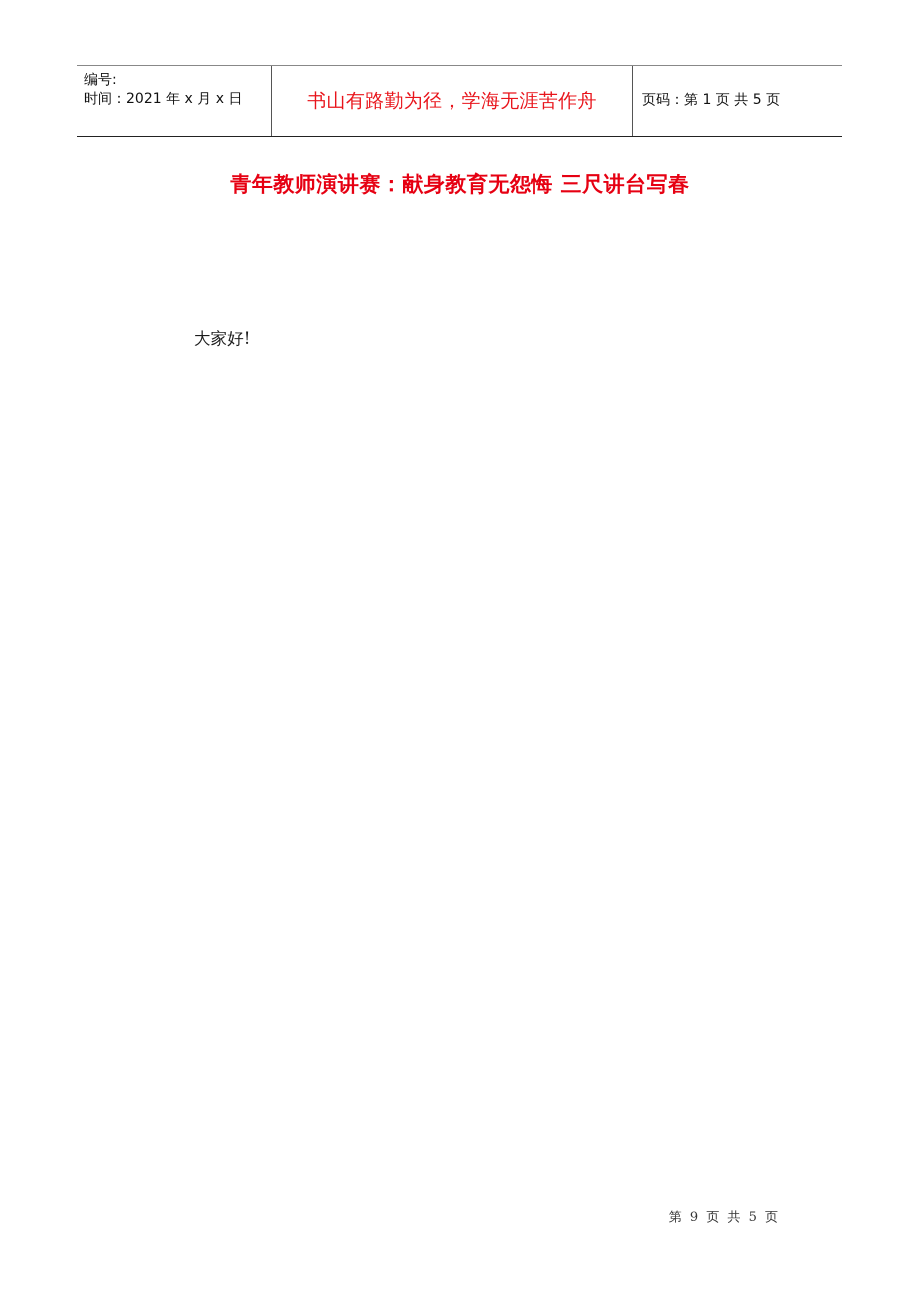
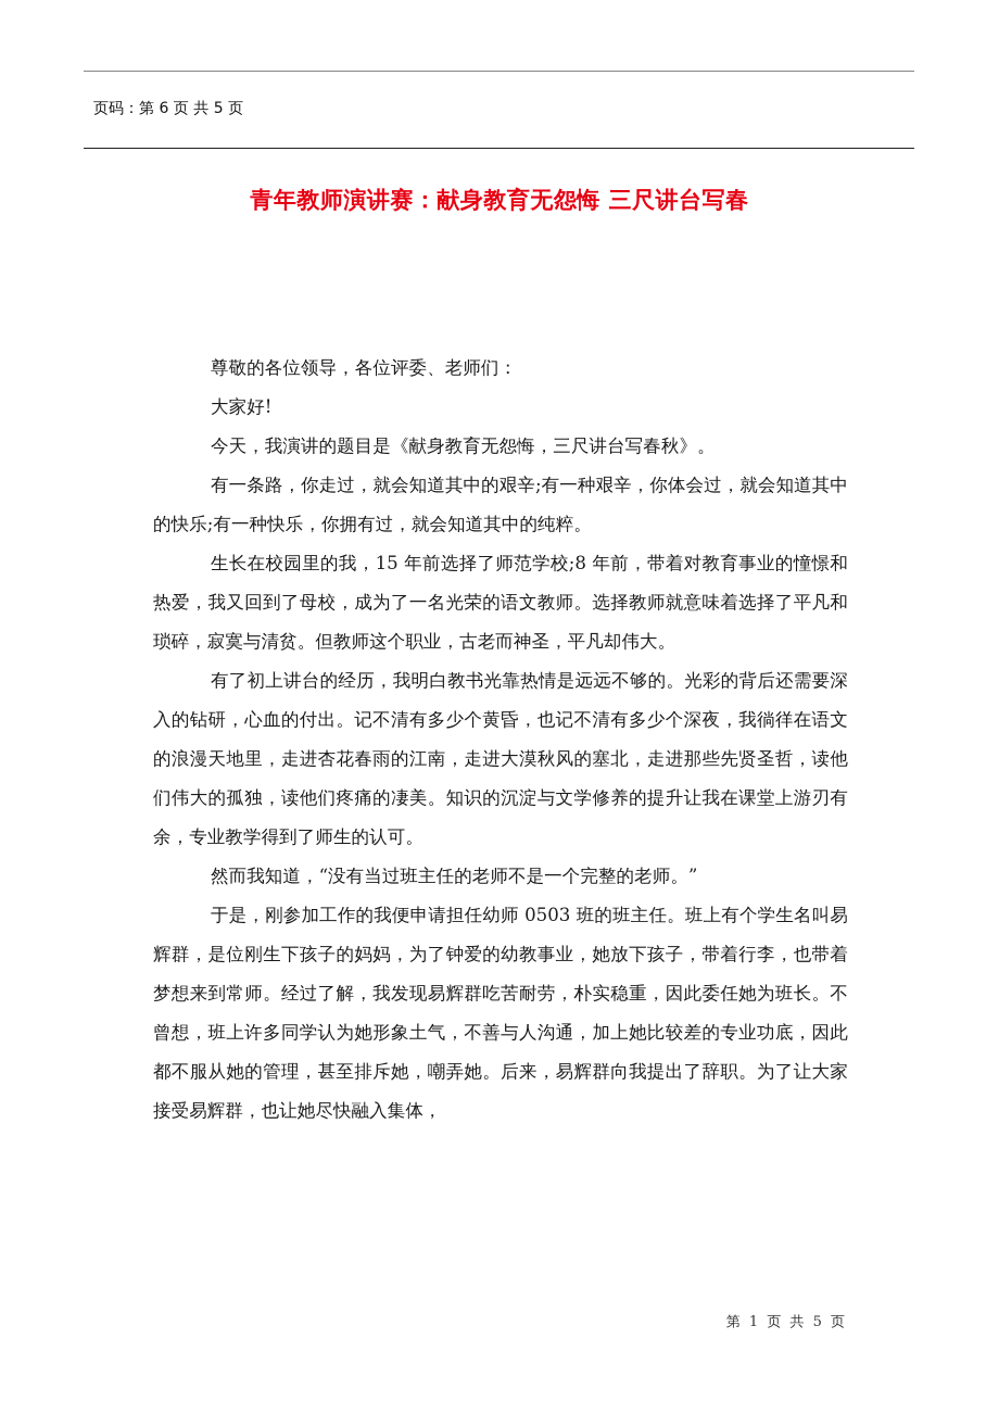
- 编号:
- 时间：2021 年 x 月 x 日
- 书山有路勤为径，学海无涯苦作舟
- 页码：第 1 页 共 5 页
+ 页码：第 6 页 共 5 页
  青年教师演讲赛：献身教育无怨悔 三尺讲台写春
+ 尊敬的各位领导，各位评委、老师们：
  大家好!
+ 今天，我演讲的题目是《献身教育无怨悔，三尺讲台写春秋》。
+ 有一条路，你走过，就会知道其中的艰辛;有一种艰辛，你体会过，就会知道其中的快乐;有一种快乐，你拥有过，就会知道其中的纯粹。
+ 生长在校园里的我，15 年前选择了师范学校;8 年前，带着对教育事业的憧憬和热爱，我又回到了母校，成为了一名光荣的语文教师。选择教师就意味着选择了平凡和琐碎，寂寞与清贫。但教师这个职业，古老而神圣，平凡却伟大。
+ 有了初上讲台的经历，我明白教书光靠热情是远远不够的。光彩的背后还需要深入的钻研，心血的付出。记不清有多少个黄昏，也记不清有多少个深夜，我徜徉在语文的浪漫天地里，走进杏花春雨的江南，走进大漠秋风的塞北，走进那些先贤圣哲，读他们伟大的孤独，读他们疼痛的凄美。知识的沉淀与文学修养的提升让我在课堂上游刃有余，专业教学得到了师生的认可。
+ 然而我知道，“没有当过班主任的老师不是一个完整的老师。”
+ 于是，刚参加工作的我便申请担任幼师 0503 班的班主任。班上有个学生名叫易辉群，是位刚生下孩子的妈妈，为了钟爱的幼教事业，她放下孩子，带着行李，也带着梦想来到常师。经过了解，我发现易辉群吃苦耐劳，朴实稳重，因此委任她为班长。不曾想，班上许多同学认为她形象土气，不善与人沟通，加上她比较差的专业功底，因此都不服从她的管理，甚至排斥她，嘲弄她。后来，易辉群向我提出了辞职。为了让大家接受易辉群，也让她尽快融入集体，
- 第 9 页 共 5 页
+ 第 1 页 共 5 页
